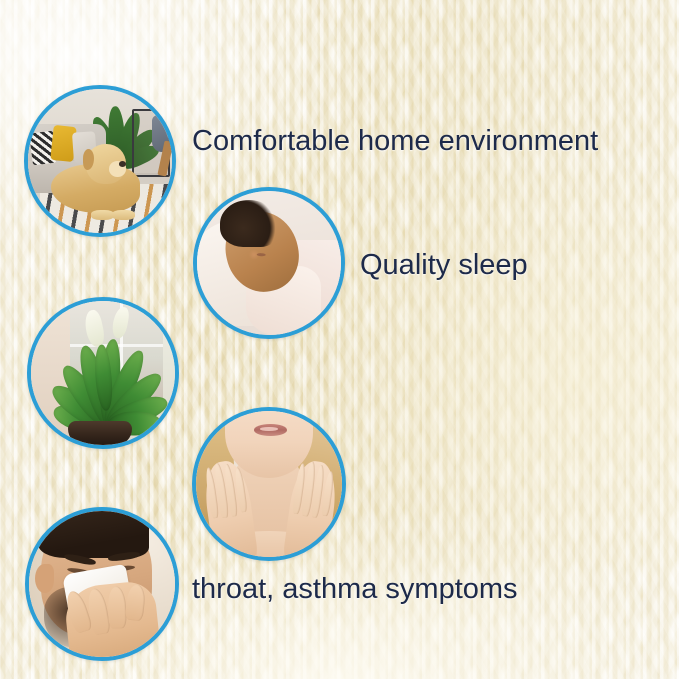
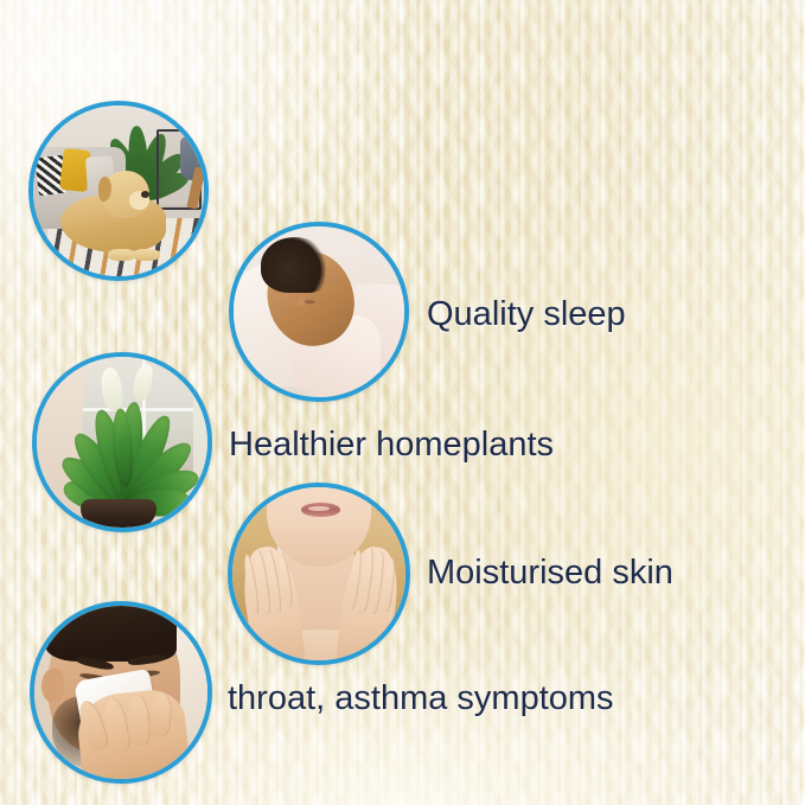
- Comfortable home environment
  Quality sleep
+ Healthier homeplants
+ Moisturised skin
  throat, asthma symptoms
